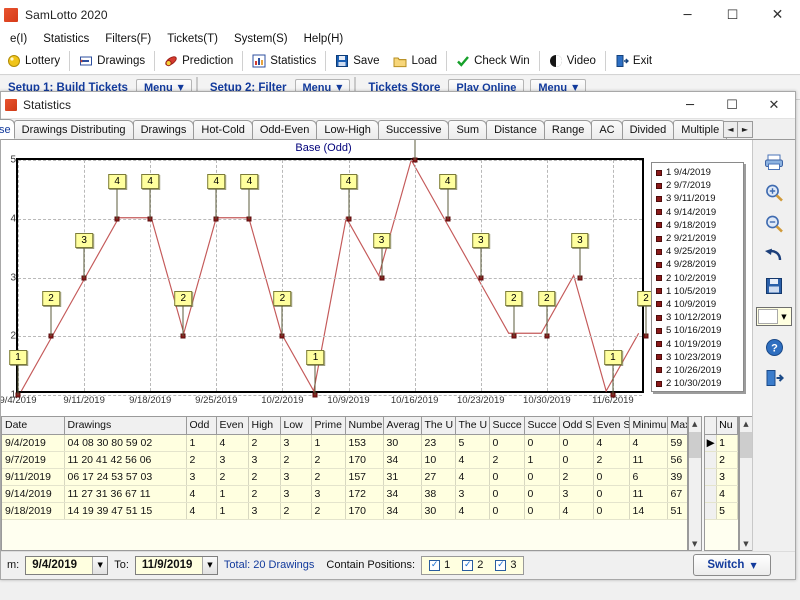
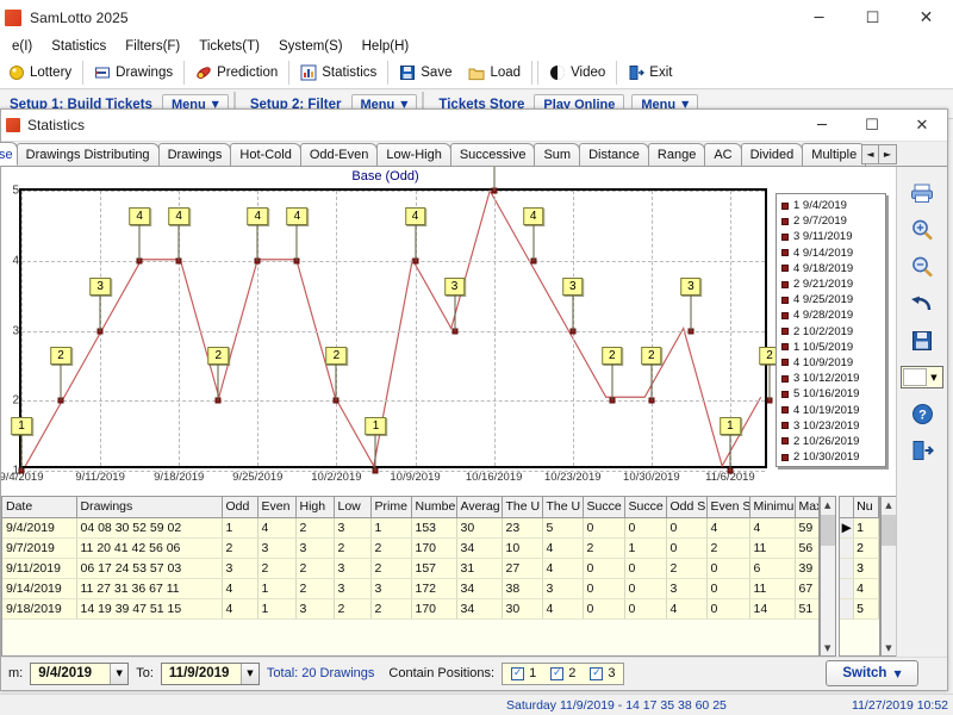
- SamLotto 2020
+ SamLotto 2025
  ─
  ☐
  ✕
  e(I)
  Statistics
  Filters(F)
  Tickets(T)
  System(S)
  Help(H)
  Lottery
  Drawings
  Prediction
  Statistics
  Save
  Load
- Check Win
  Video
  Exit
  Setup 1: Build Tickets
  Menu
  ▼
  Setup 2: Filter
  Menu
  ▼
  Tickets Store
  Play Online
  Menu
  ▼
  Statistics
  ─
  ☐
  ✕
  se
  Drawings Distributing
  Drawings
  Hot-Cold
  Odd-Even
  Low-High
  Successive
  Sum
  Distance
  Range
  AC
  Divided
  Multiple
  ◄
  ►
  Base (Odd)
  1
  2
  3
  4
  5
  9/4/2019
  9/11/2019
  9/18/2019
  9/25/2019
  10/2/2019
  10/9/2019
  10/16/2019
  10/23/2019
  10/30/2019
  11/6/2019
  1
  2
  3
  4
  4
  2
  4
  4
  2
  1
  4
  3
  4
  3
  2
  2
  3
  1
  2
  1 9/4/2019
  2 9/7/2019
  3 9/11/2019
  4 9/14/2019
  4 9/18/2019
  2 9/21/2019
  4 9/25/2019
  4 9/28/2019
  2 10/2/2019
  1 10/5/2019
  4 10/9/2019
  3 10/12/2019
  5 10/16/2019
  4 10/19/2019
  3 10/23/2019
  2 10/26/2019
  2 10/30/2019
  Date	Drawings	Odd	Even	High	Low	Prime	Numbe	Averag	The U	The U	Succe	Succe	Odd S	Even S	Minimu	Ma
- 9/4/2019	04 08 30 80 59 02	1	4	2	3	1	153	30	23	5	0	0	0	4	4	59
+ 9/4/2019	04 08 30 52 59 02	1	4	2	3	1	153	30	23	5	0	0	0	4	4	59
  9/7/2019	11 20 41 42 56 06	2	3	3	2	2	170	34	10	4	2	1	0	2	11	56
  9/11/2019	06 17 24 53 57 03	3	2	2	3	2	157	31	27	4	0	0	2	0	6	39
  9/14/2019	11 27 31 36 67 11	4	1	2	3	3	172	34	38	3	0	0	3	0	11	67
  9/18/2019	14 19 39 47 51 15	4	1	3	2	2	170	34	30	4	0	0	4	0	14	51
  ▲
  ▼
  	Nu
  ▶	1
  	2
  	3
  	4
  	5
  ▲
  ▼
  ▼
  ?
  m:
  9/4/2019
  ▼
  To:
  11/9/2019
  ▼
  Total: 20 Drawings
  Contain Positions:
  ✓
  1
  ✓
  2
  ✓
  3
  Switch
  ▼
+ Saturday 11/9/2019 - 14 17 35 38 60 25
+ 11/27/2019 10:52
